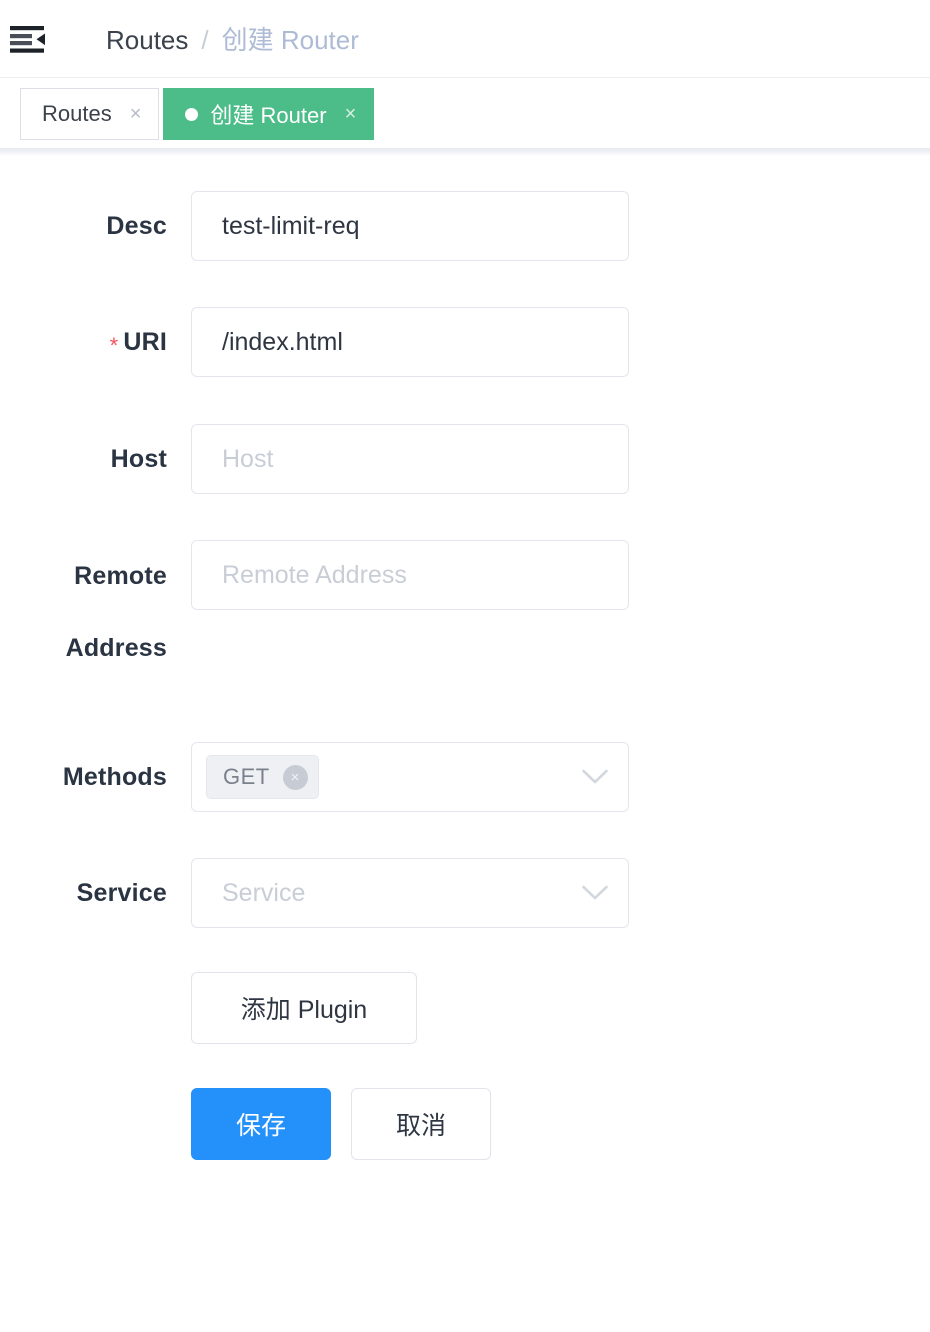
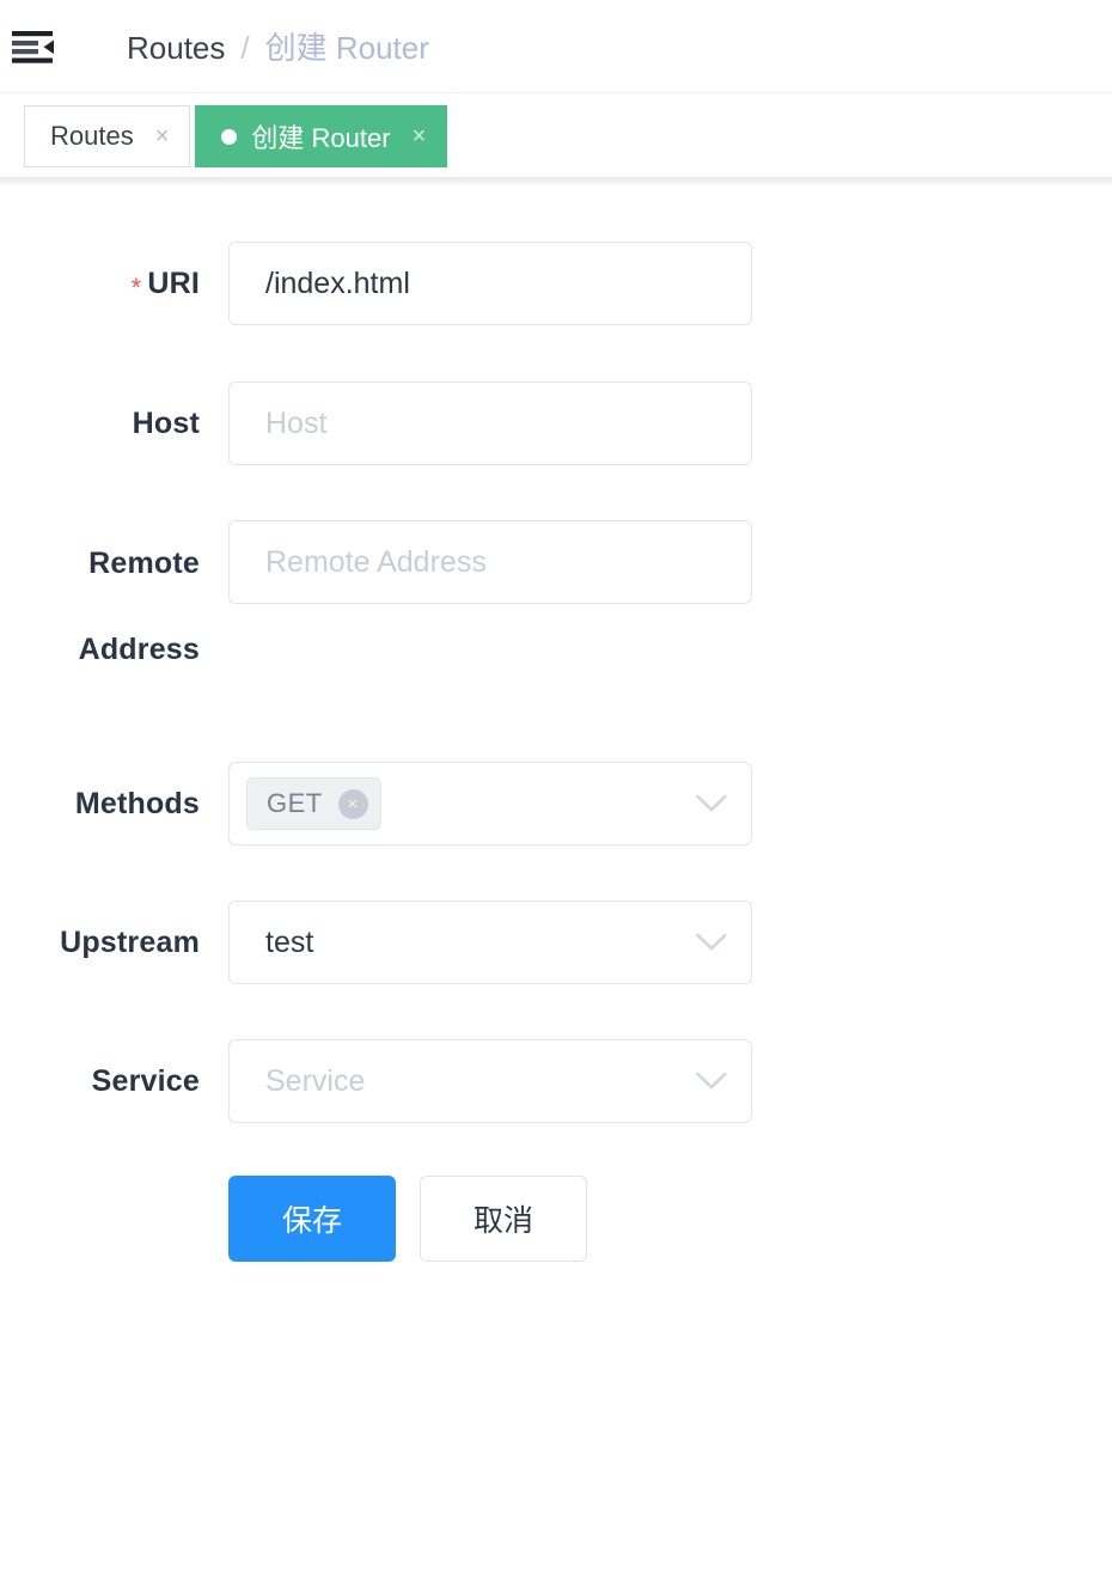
  Routes
  /
  创建 Router
  Routes
  ×
  创建 Router
  ×
- Desc
- test-limit-req
  * URI
  /index.html
  Host
  Host
  Remote Address
  Remote Address
  Methods
  GET
  ×
+ Upstream
+ test
  Service
  Service
- 添加 Plugin
  保存
  取消
